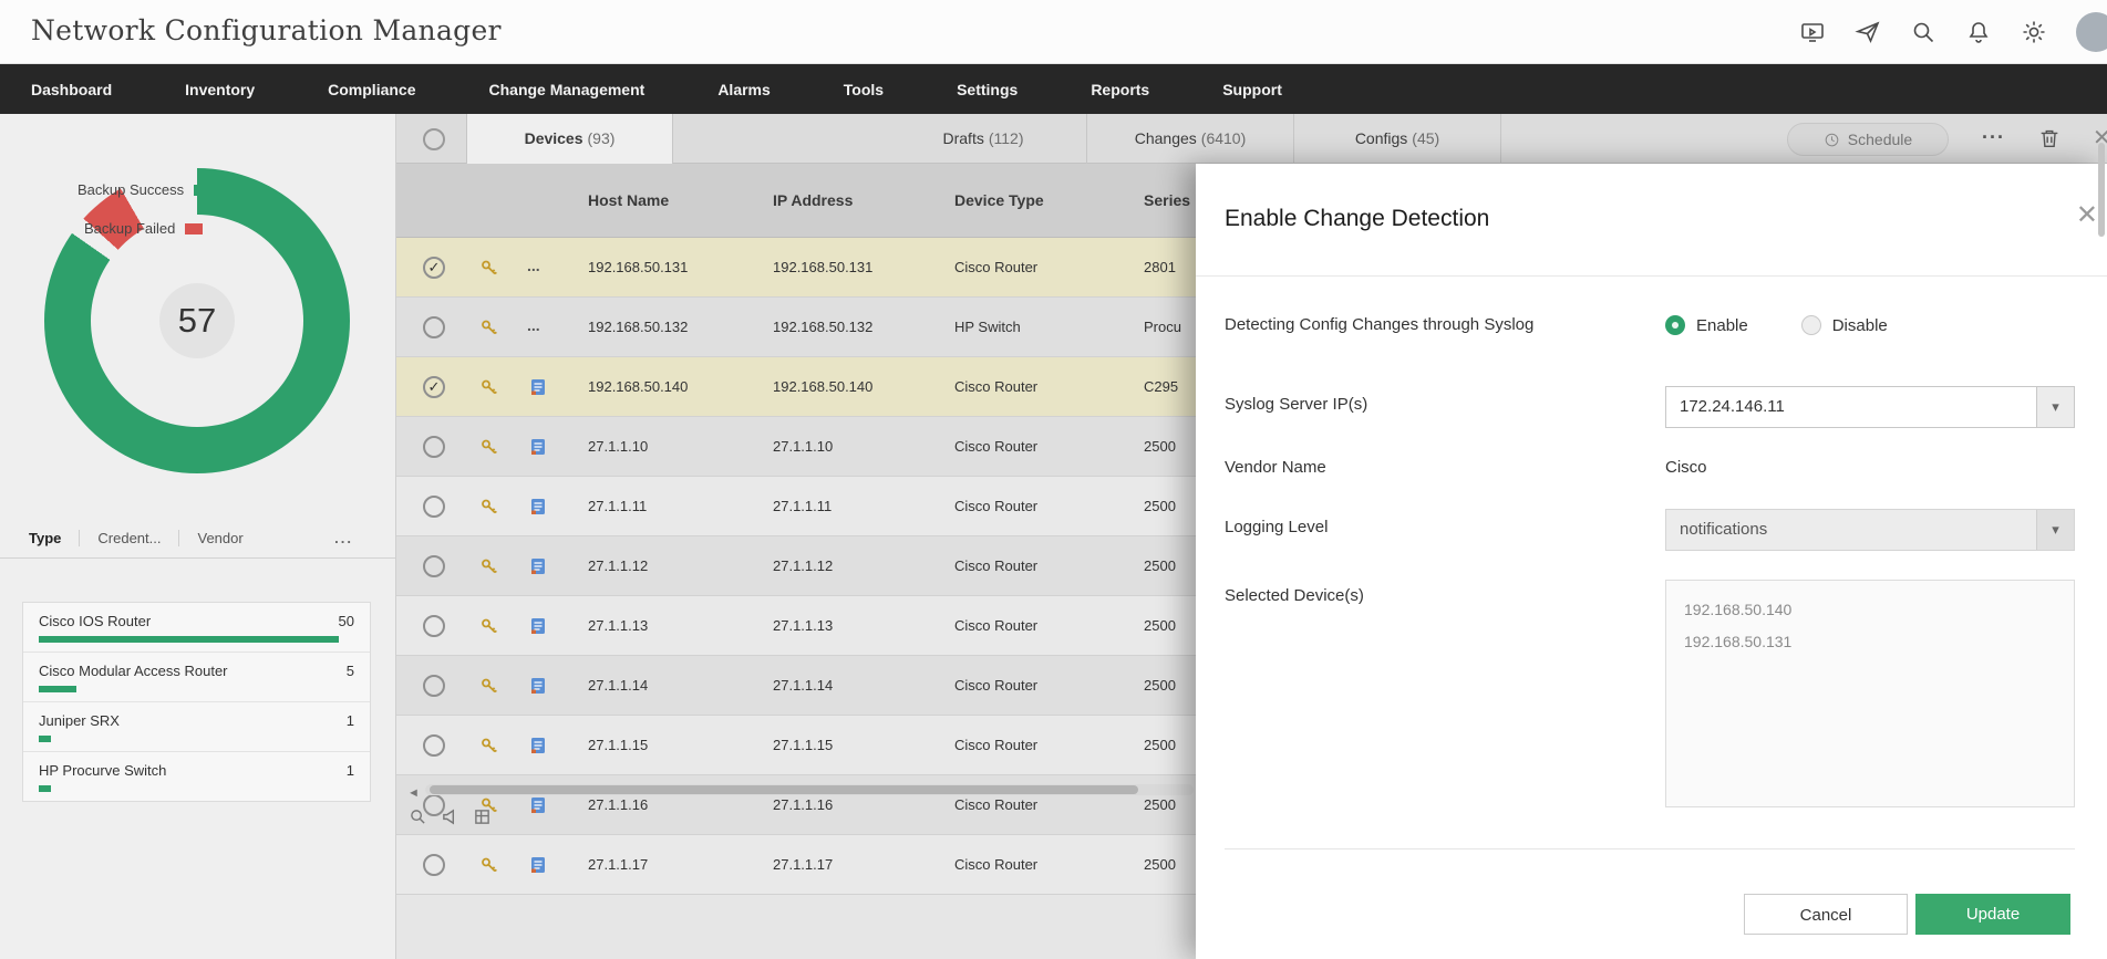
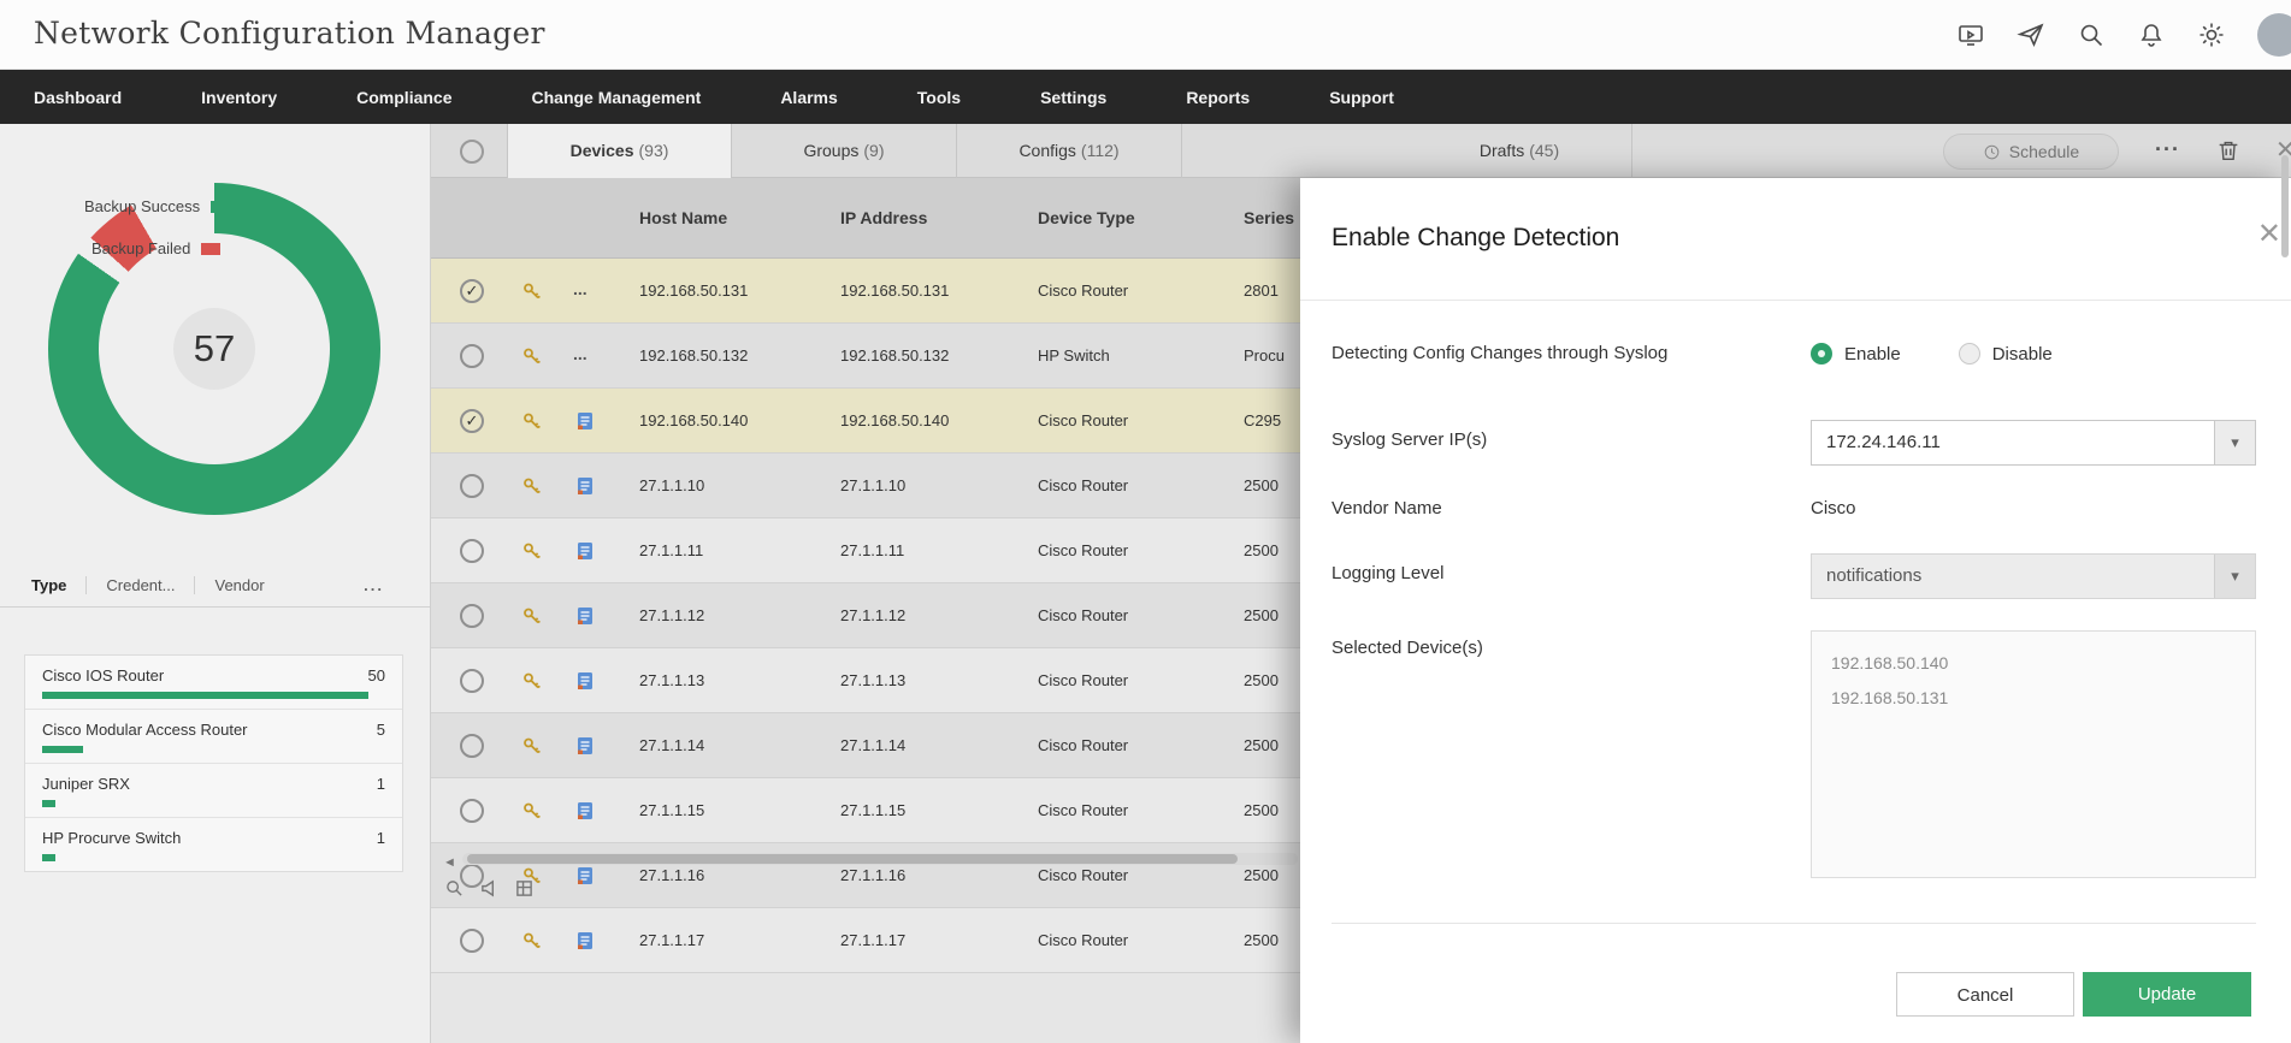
  Network Configuration Manager
  Dashboard
  Inventory
  Compliance
  Change Management
  Alarms
  Tools
  Settings
  Reports
  Support
  57
  Backup Success
  Backup Failed
  Type
  Credent...
  Vendor
  ...
  Cisco IOS Router
  50
  Cisco Modular Access Router
  5
  Juniper SRX
  1
  HP Procurve Switch
  1
  Devices (93)
+ Groups (9)
- Drafts (112)
+ Configs (112)
- Changes (6410)
- Configs (45)
+ Drafts (45)
  Schedule
  ...
  ✕
  Host Name
  IP Address
  Device Type
  Series
  ...
  192.168.50.131
  192.168.50.131
  Cisco Router
  2801
  ...
  192.168.50.132
  192.168.50.132
  HP Switch
  Procu
  192.168.50.140
  192.168.50.140
  Cisco Router
  C295
  27.1.1.10
  27.1.1.10
  Cisco Router
  2500
  27.1.1.11
  27.1.1.11
  Cisco Router
  2500
  27.1.1.12
  27.1.1.12
  Cisco Router
  2500
  27.1.1.13
  27.1.1.13
  Cisco Router
  2500
  27.1.1.14
  27.1.1.14
  Cisco Router
  2500
  27.1.1.15
  27.1.1.15
  Cisco Router
  2500
  27.1.1.16
  27.1.1.16
  Cisco Router
  2500
  27.1.1.17
  27.1.1.17
  Cisco Router
  2500
  ◄
  Enable Change Detection
  ✕
  Detecting Config Changes through Syslog
  Enable
  Disable
  Syslog Server IP(s)
  172.24.146.11
  ▾
  Vendor Name
  Cisco
  Logging Level
  notifications
  ▾
  Selected Device(s)
  192.168.50.140
  192.168.50.131
  Cancel
  Update
